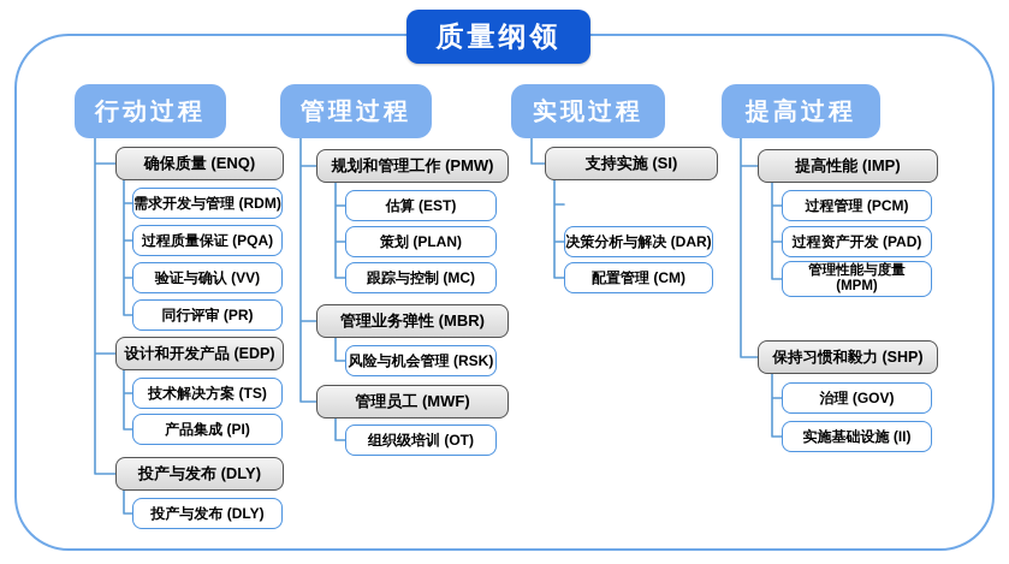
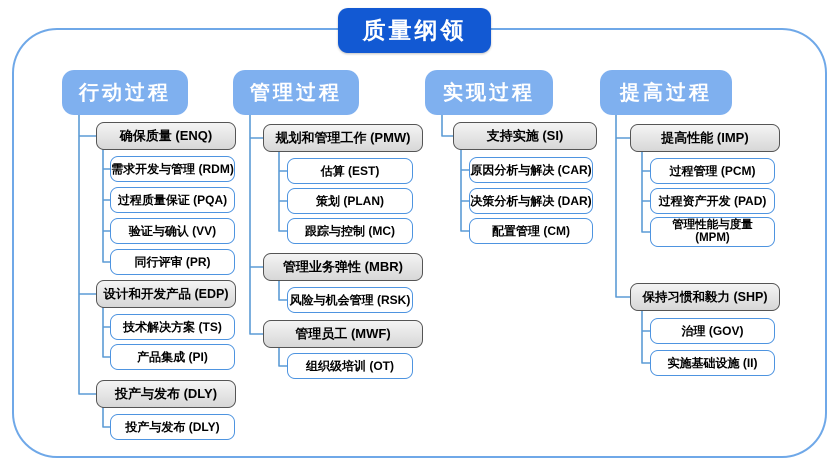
  质量纲领
  行动过程
  确保质量 (ENQ)
  需求开发与管理 (RDM)
  过程质量保证 (PQA)
  验证与确认 (VV)
  同行评审 (PR)
  设计和开发产品 (EDP)
  技术解决方案 (TS)
  产品集成 (PI)
  投产与发布 (DLY)
  投产与发布 (DLY)
  管理过程
  规划和管理工作 (PMW)
  估算 (EST)
  策划 (PLAN)
  跟踪与控制 (MC)
  管理业务弹性 (MBR)
  风险与机会管理 (RSK)
  管理员工 (MWF)
  组织级培训 (OT)
  实现过程
  支持实施 (SI)
+ 原因分析与解决 (CAR)
  决策分析与解决 (DAR)
  配置管理 (CM)
  提高过程
  提高性能 (IMP)
  过程管理 (PCM)
  过程资产开发 (PAD)
  管理性能与度量 (MPM)
  保持习惯和毅力 (SHP)
  治理 (GOV)
  实施基础设施 (II)
